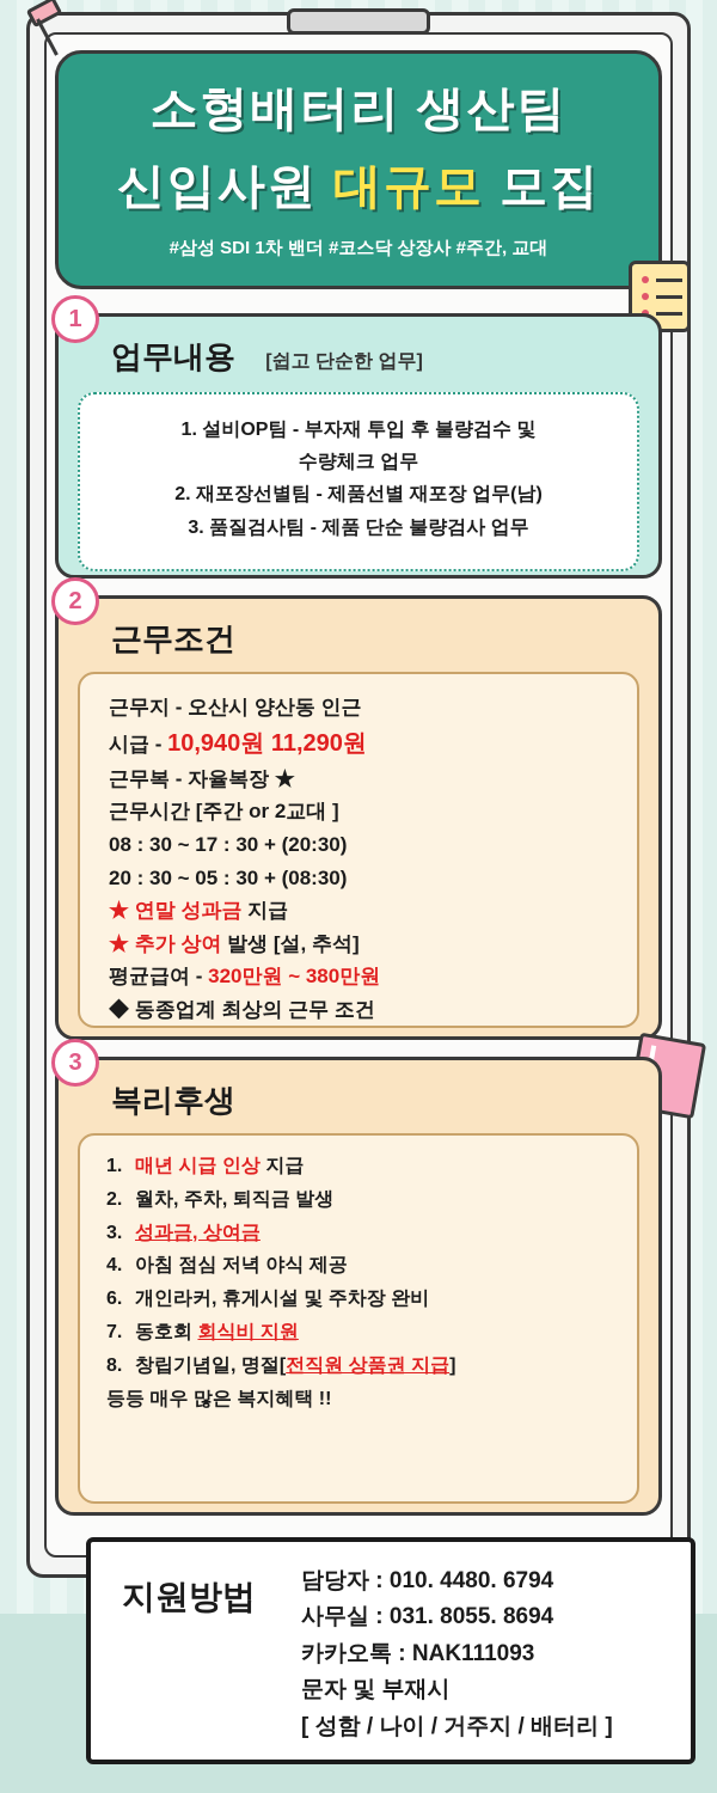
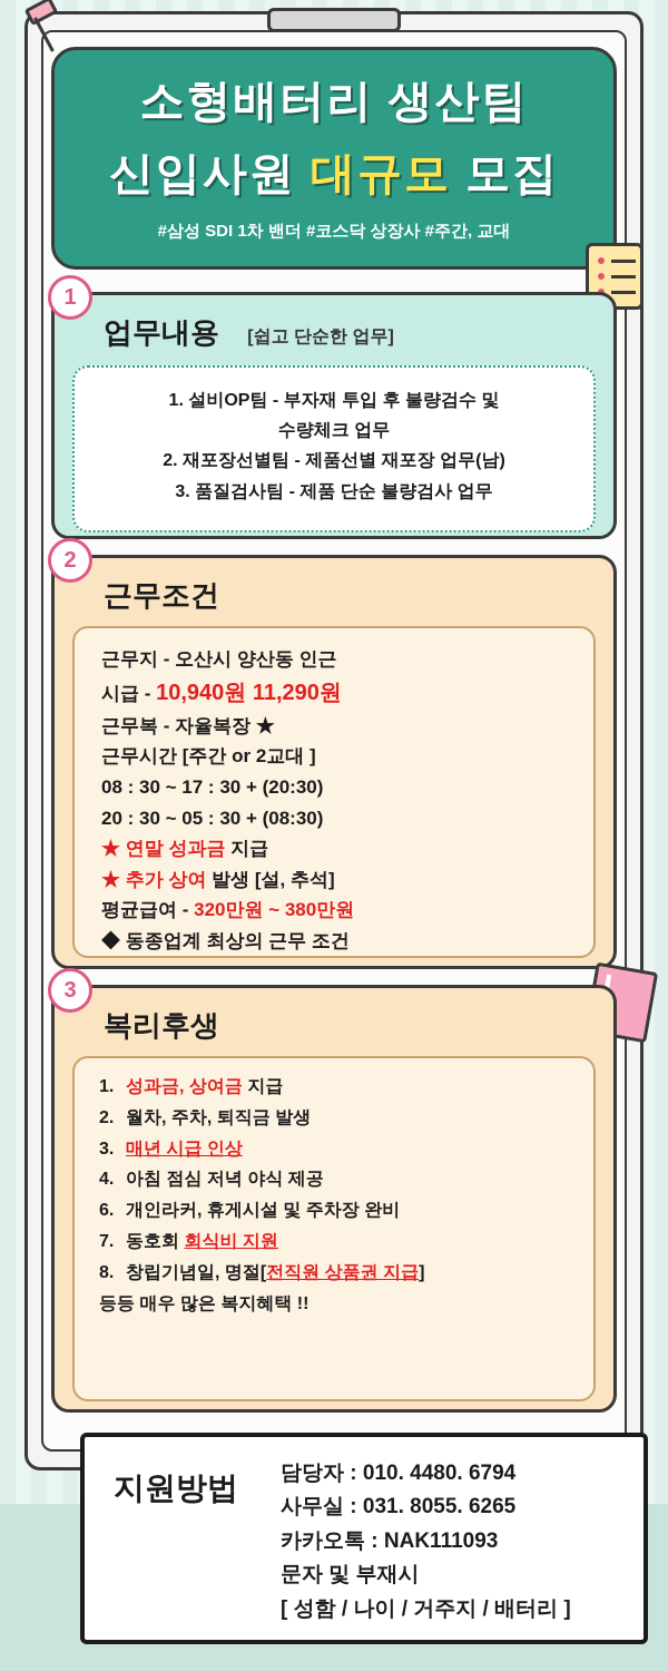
  소형배터리 생산팀
  신입사원 대규모 모집
  #삼성 SDI 1차 밴더 #코스닥 상장사 #주간, 교대
  1
  업무내용 [쉽고 단순한 업무]
  1. 설비OP팀 - 부자재 투입 후 불량검수 및
  수량체크 업무
  2. 재포장선별팀 - 제품선별 재포장 업무(남)
  3. 품질검사팀 - 제품 단순 불량검사 업무
  2
  근무조건
  근무지 - 오산시 양산동 인근
  시급 - 10,940원 11,290원
  근무복 - 자율복장 ★
  근무시간 [주간 or 2교대 ]
  08 : 30 ~ 17 : 30 + (20:30)
  20 : 30 ~ 05 : 30 + (08:30)
  ★ 연말 성과금 지급
  ★ 추가 상여 발생 [설, 추석]
  평균급여 - 320만원 ~ 380만원
  ◆ 동종업계 최상의 근무 조건
  3
  복리후생
- 1. 매년 시급 인상 지급
+ 1. 성과금, 상여금 지급
  2. 월차, 주차, 퇴직금 발생
- 3. 성과금, 상여금
+ 3. 매년 시급 인상
  4. 아침 점심 저녁 야식 제공
  6. 개인라커, 휴게시설 및 주차장 완비
  7. 동호회 회식비 지원
  8. 창립기념일, 명절[전직원 상품권 지급]
  등등 매우 많은 복지혜택 !!
  지원방법
  담당자 : 010. 4480. 6794
- 사무실 : 031. 8055. 8694
+ 사무실 : 031. 8055. 6265
  카카오톡 : NAK111093
  문자 및 부재시
  [ 성함 / 나이 / 거주지 / 배터리 ]
